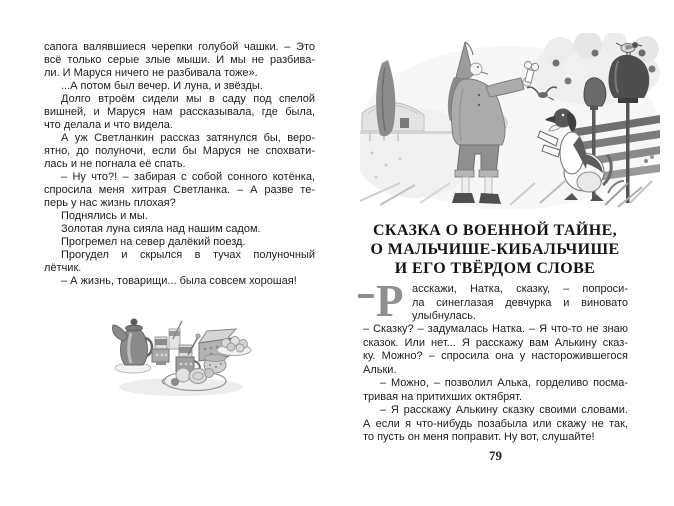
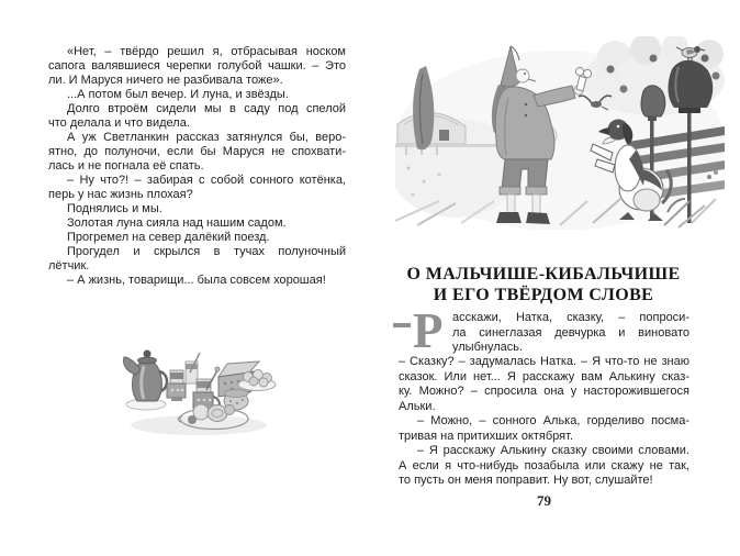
+ «Нет, – твёрдо решил я, отбрасывая носком
  сапога валявшиеся черепки голубой чашки. – Это
- всё только серые злые мыши. И мы не разбива-
  ли. И Маруся ничего не разбивала тоже».
  ...А потом был вечер. И луна, и звёзды.
  Долго втроём сидели мы в саду под спелой
- вишней, и Маруся нам рассказывала, где была,
  что делала и что видела.
  А уж Светланкин рассказ затянулся бы, веро-
  ятно, до полуночи, если бы Маруся не спохвати-
  лась и не погнала её спать.
  – Ну что?! – забирая с собой сонного котёнка,
- спросила меня хитрая Светланка. – А разве те-
  перь у нас жизнь плохая?
  Поднялись и мы.
  Золотая луна сияла над нашим садом.
  Прогремел на север далёкий поезд.
  Прогудел и скрылся в тучах полуночный
  лётчик.
  – А жизнь, товарищи... была совсем хорошая!
- СКАЗКА О ВОЕННОЙ ТАЙНЕ,
  О МАЛЬЧИШЕ-КИБАЛЬЧИШЕ
  И ЕГО ТВЁРДОМ СЛОВЕ
  Р
  асскажи, Натка, сказку, – попроси-
  ла синеглазая девчурка и виновато
  улыбнулась.
  – Сказку? – задумалась Натка. – Я что-то не знаю
  сказок. Или нет... Я расскажу вам Алькину сказ-
  ку. Можно? – спросила она у насторожившегося
  Альки.
- – Можно, – позволил Алька, горделиво посма-
+ – Можно, – сонного Алька, горделиво посма-
  тривая на притихших октябрят.
  – Я расскажу Алькину сказку своими словами.
  А если я что-нибудь позабыла или скажу не так,
  то пусть он меня поправит. Ну вот, слушайте!
  79
